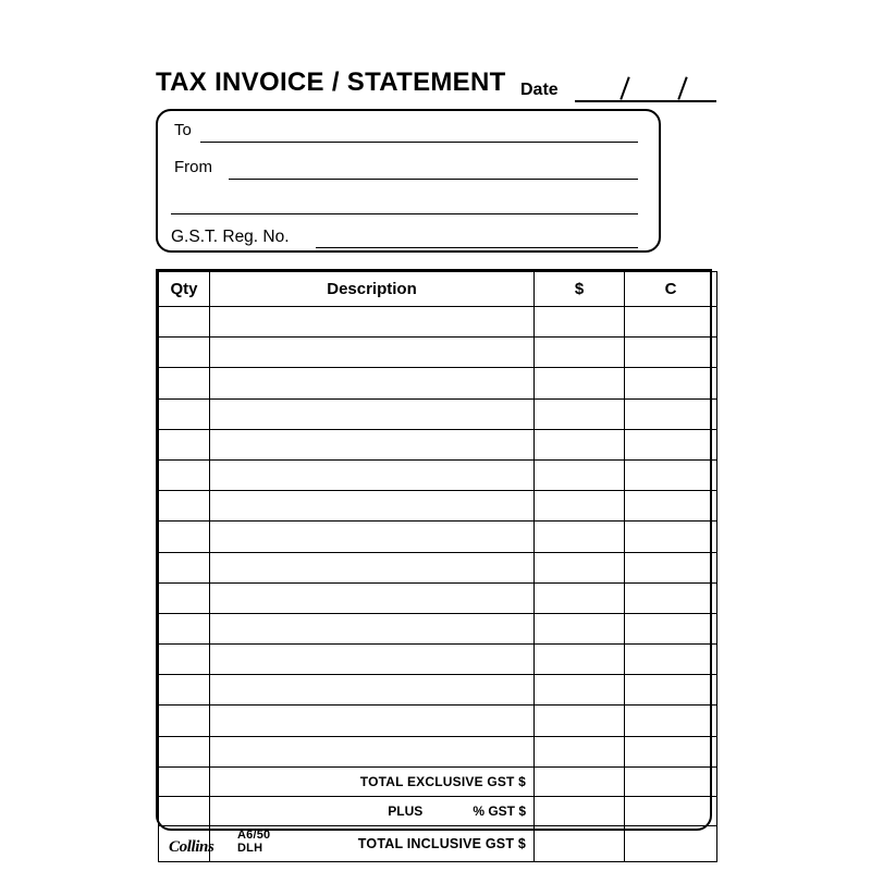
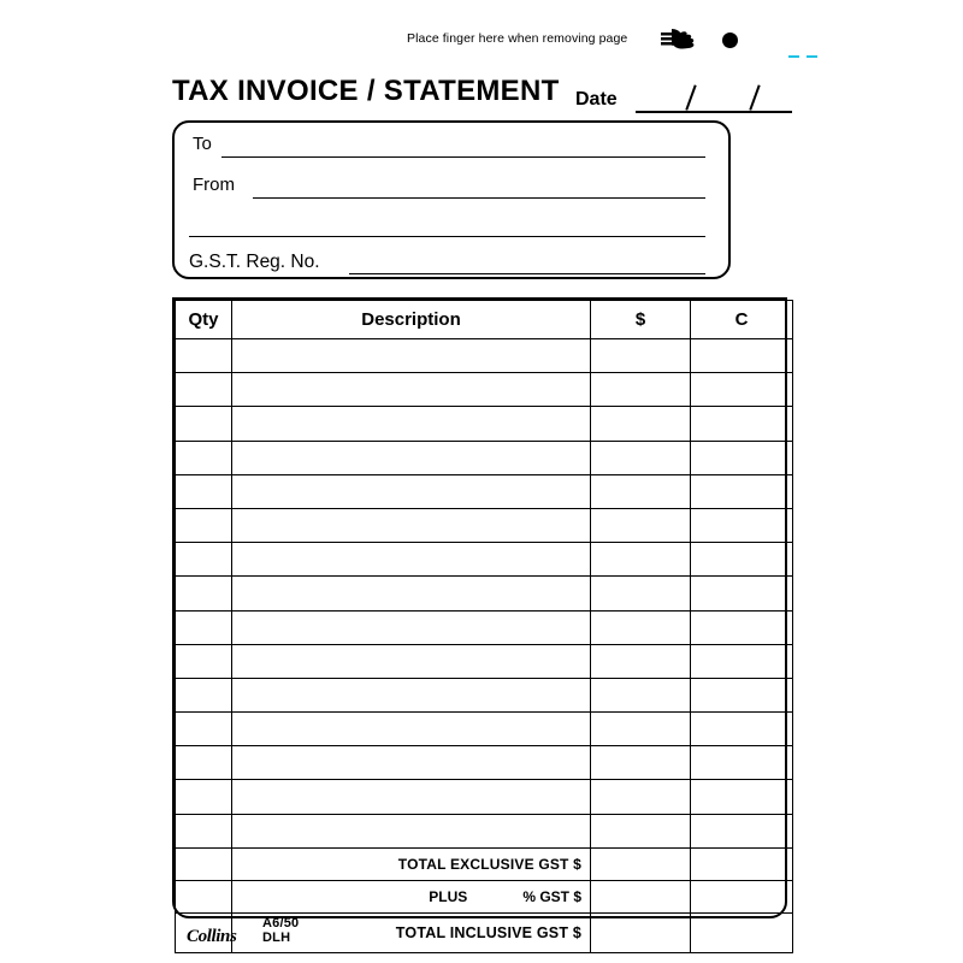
+ Place finger here when removing page
  TAX INVOICE / STATEMENT
  Date
  To
  From
  G.S.T. Reg. No.
  Qty	Description	$	C
  	TOTAL EXCLUSIVE GST $
  	PLUS % GST $
  Collins A6/50 DLH	TOTAL INCLUSIVE GST $
